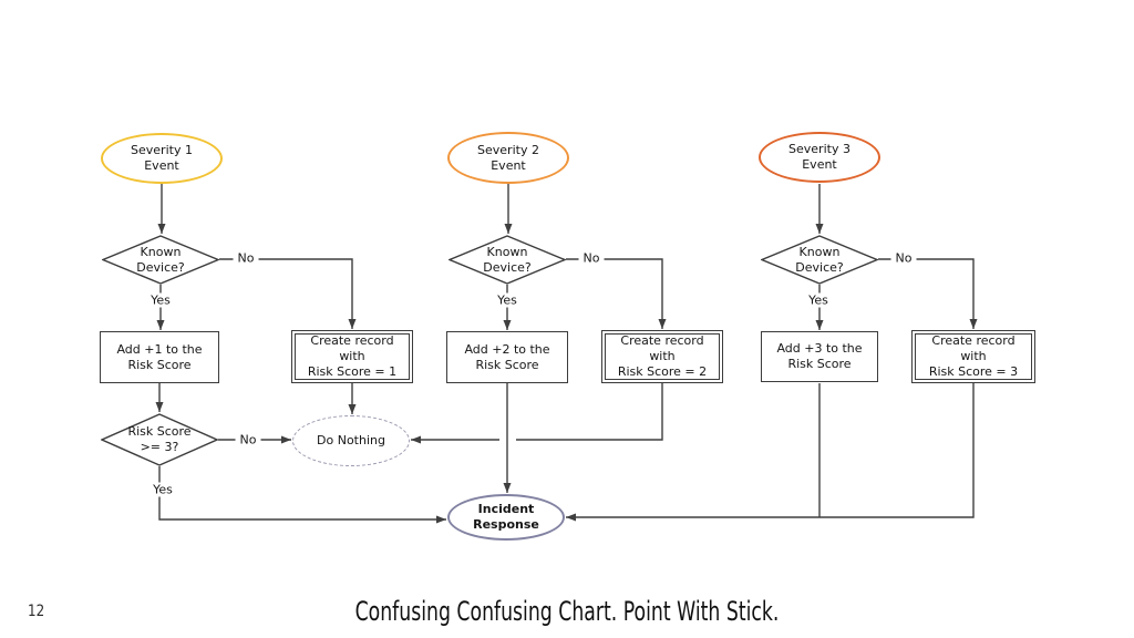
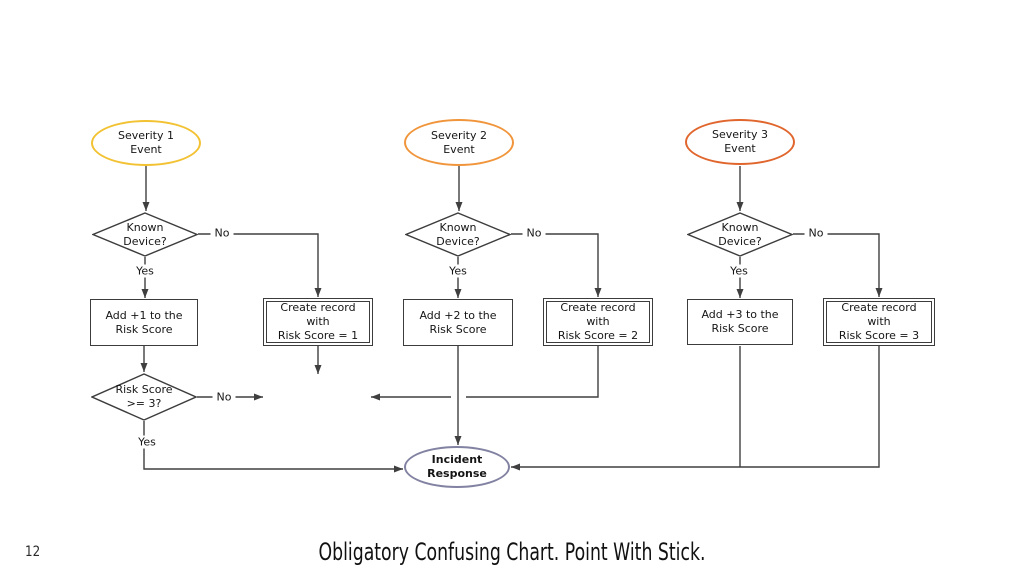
  Severity 1
  Event
  Known
  Device?
  Add +1 to the
  Risk Score
  Create record
  with
  Risk Score = 1
  Severity 2
  Event
  Known
  Device?
  Add +2 to the
  Risk Score
  Create record
  with
  Risk Score = 2
  Severity 3
  Event
  Known
  Device?
  Add +3 to the
  Risk Score
  Create record
  with
  Risk Score = 3
  Risk Score
  >= 3?
- Do Nothing
  Incident
  Response
  No
  Yes
  No
  Yes
  No
  Yes
  No
  Yes
  12
- Confusing Confusing Chart. Point With Stick.
+ Obligatory Confusing Chart. Point With Stick.
